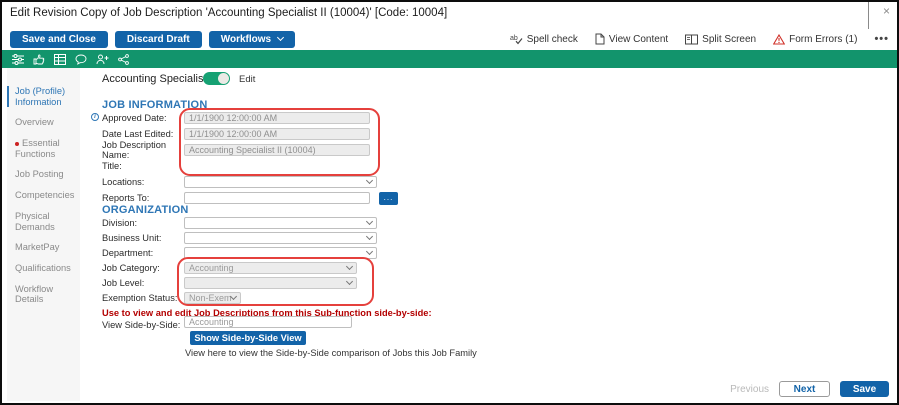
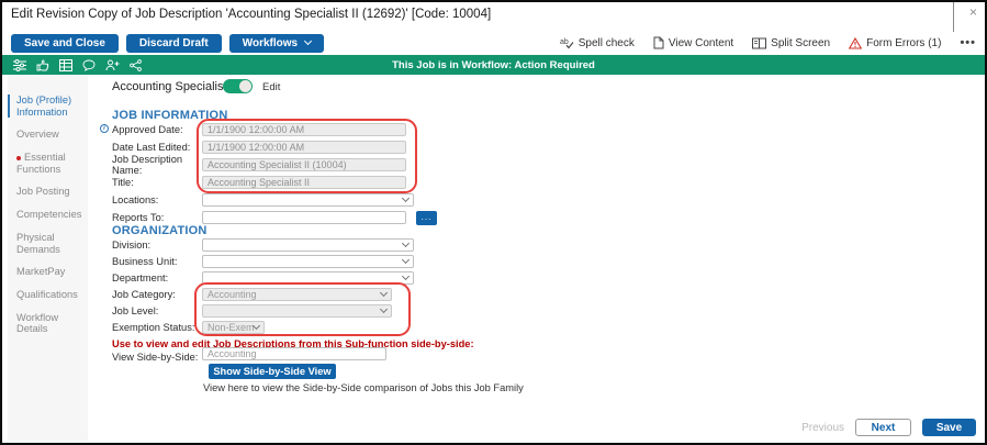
- Edit Revision Copy of Job Description 'Accounting Specialist II (10004)' [Code: 10004]
+ Edit Revision Copy of Job Description 'Accounting Specialist II (12692)' [Code: 10004]
  ×
  Save and Close
  Discard Draft
  Workflows
  Spell check
  View Content
  Split Screen
  Form Errors (1)
  •••
+ This Job is in Workflow: Action Required
  Accounting Specialis
  Edit
  Job (Profile) Information
  Overview
  Essential Functions
  Job Posting
  Competencies
  Physical Demands
  MarketPay
  Qualifications
  Workflow Details
  JOB INFORMATION
  Approved Date:
  1/1/1900 12:00:00 AM
  Date Last Edited:
  1/1/1900 12:00:00 AM
  Job Description Name:
  Accounting Specialist II (10004)
  Title:
+ Accounting Specialist II
  Locations:
  Reports To:
  ...
  ORGANIZATION
  Division:
  Business Unit:
  Department:
  Job Category:
  Accounting
  Job Level:
  Exemption Status:
  Non-Exem
  Use to view and edit Job Descriptions from this Sub-function side-by-side:
  View Side-by-Side:
  Accounting
  Show Side-by-Side View
  View here to view the Side-by-Side comparison of Jobs this Job Family
  Previous
  Next
  Save
